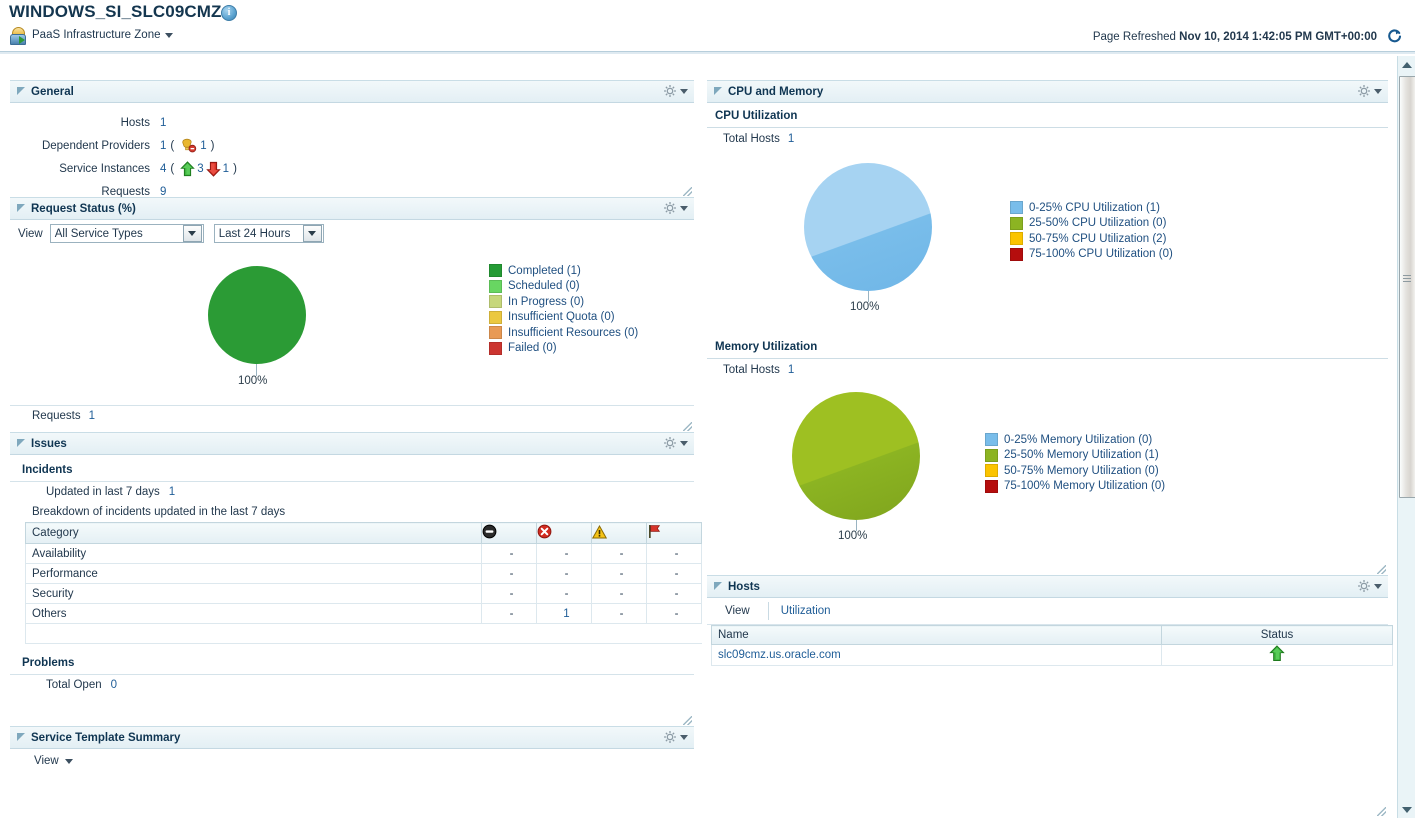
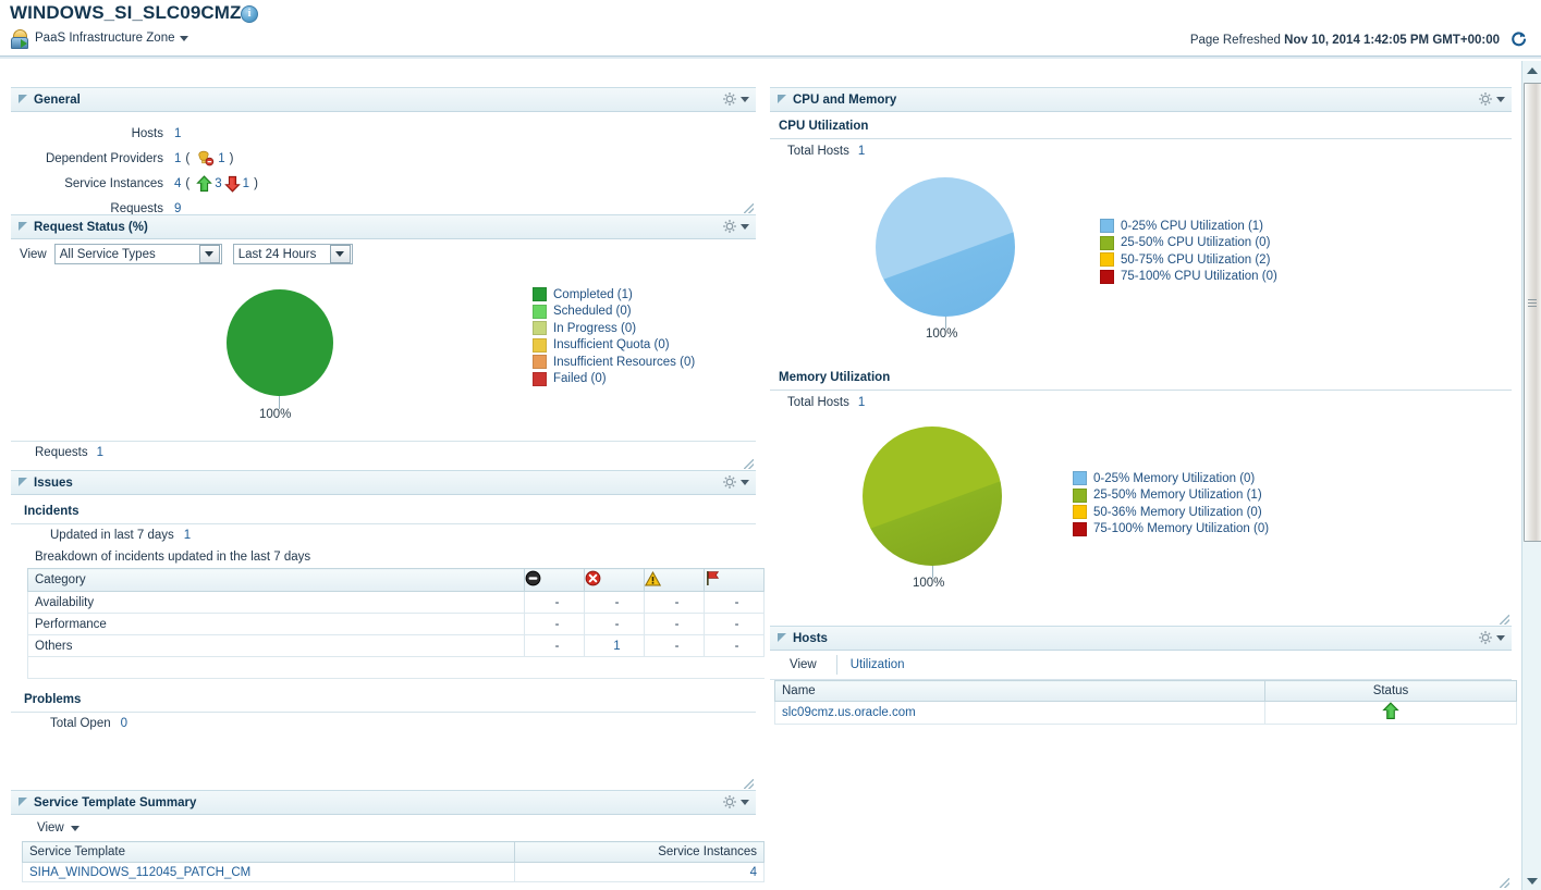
  WINDOWS_SI_SLC09CMZ
  i
  PaaS Infrastructure Zone
  Page Refreshed Nov 10, 2014 1:42:05 PM GMT+00:00
  General
  Hosts
  1
  Dependent Providers
  1
  (
  1
  )
  Service Instances
  4
  (
  3
  1
  )
  Requests
  9
  Request Status (%)
  View
  All Service Types
  Last 24 Hours
  100%
  Completed (1)
  Scheduled (0)
  In Progress (0)
  Insufficient Quota (0)
  Insufficient Resources (0)
  Failed (0)
  Requests
  1
  Issues
  Incidents
  Updated in last 7 days
  1
  Breakdown of incidents updated in the last 7 days
  Category
  Availability	-	-	-	-
  Performance	-	-	-	-
- Security	-	-	-	-
  Others	-	1	-	-
  Problems
  Total Open
  0
  Service Template Summary
  View
+ Service Template	Service Instances
+ SIHA_WINDOWS_112045_PATCH_CM	4
  CPU and Memory
  CPU Utilization
  Total Hosts
  1
  100%
  0-25% CPU Utilization (1)
  25-50% CPU Utilization (0)
  50-75% CPU Utilization (2)
  75-100% CPU Utilization (0)
  Memory Utilization
  Total Hosts
  1
  100%
  0-25% Memory Utilization (0)
  25-50% Memory Utilization (1)
- 50-75% Memory Utilization (0)
+ 50-36% Memory Utilization (0)
  75-100% Memory Utilization (0)
  Hosts
  View
  Utilization
  Name	Status
  slc09cmz.us.oracle.com
